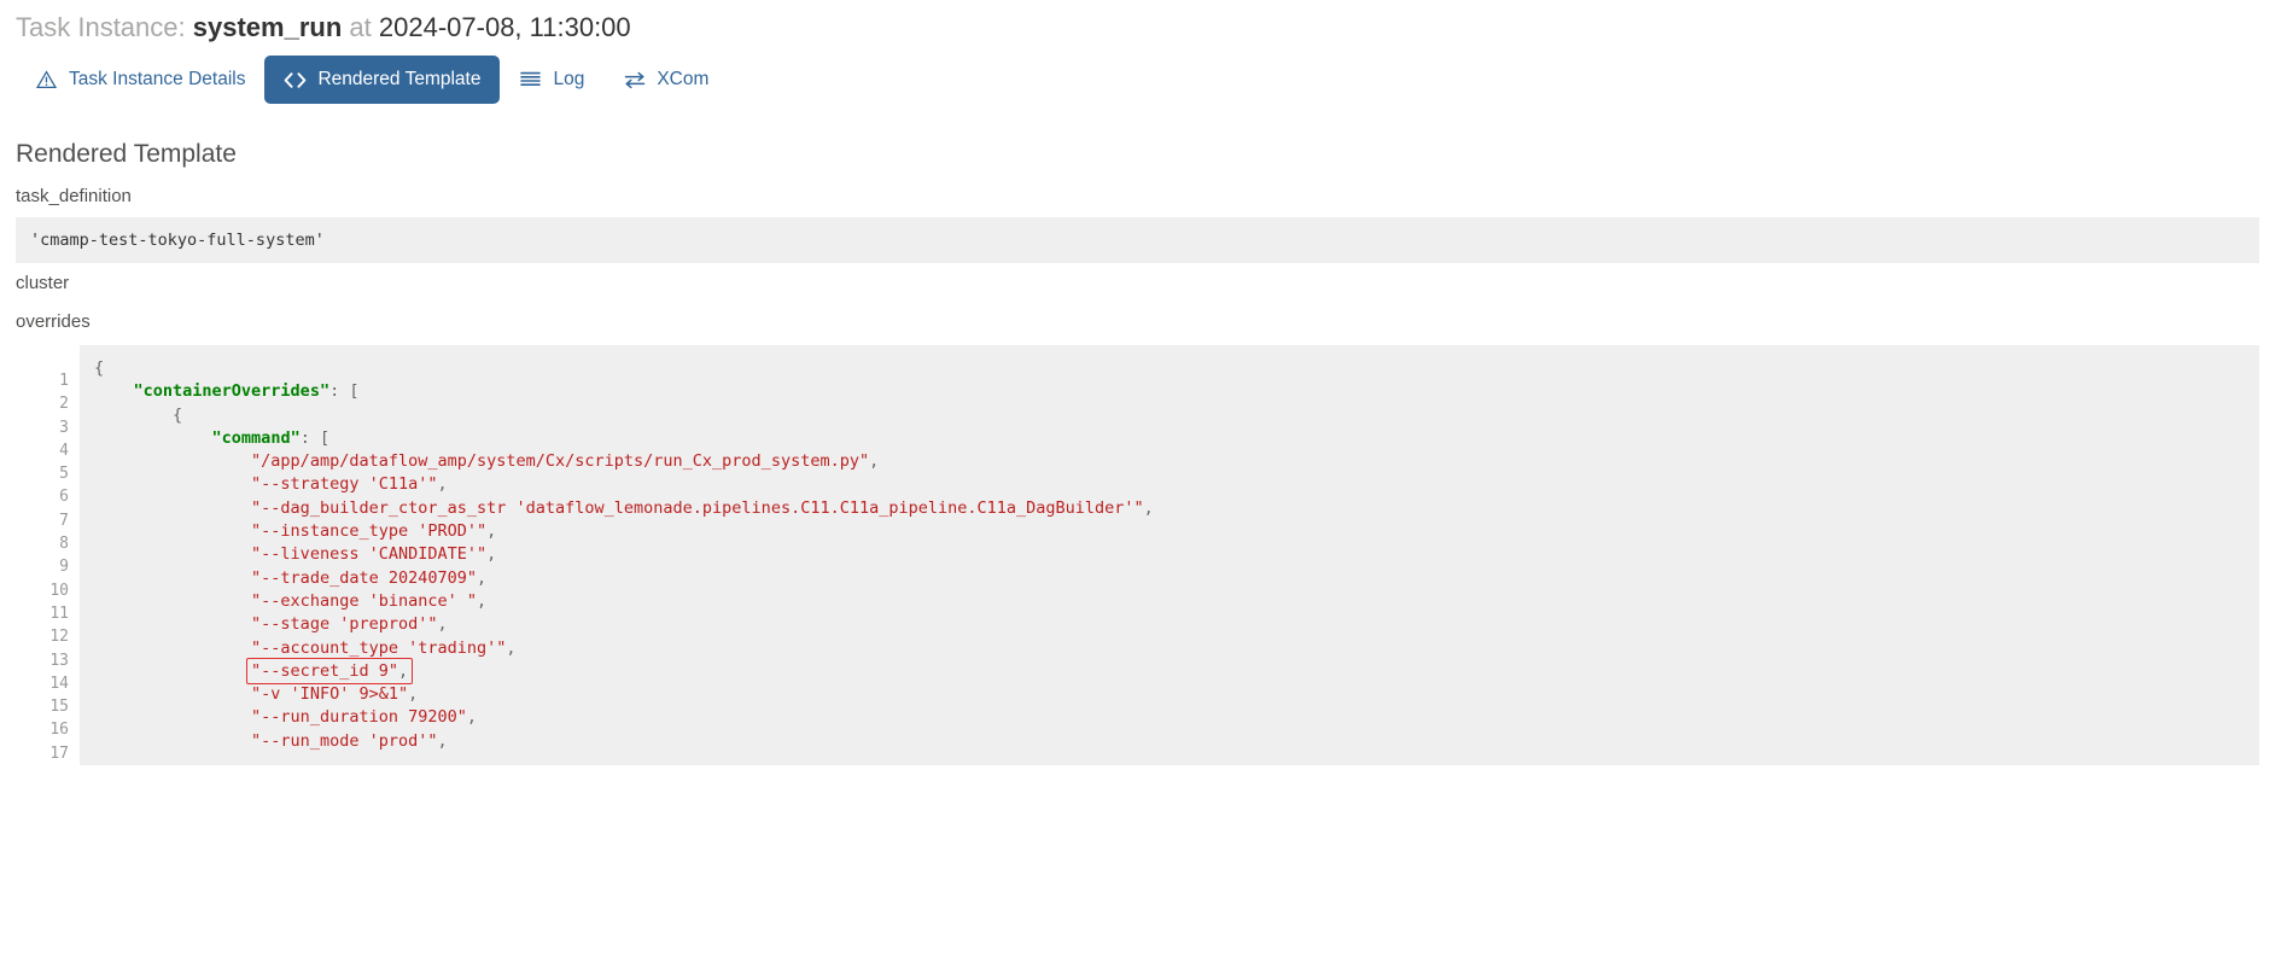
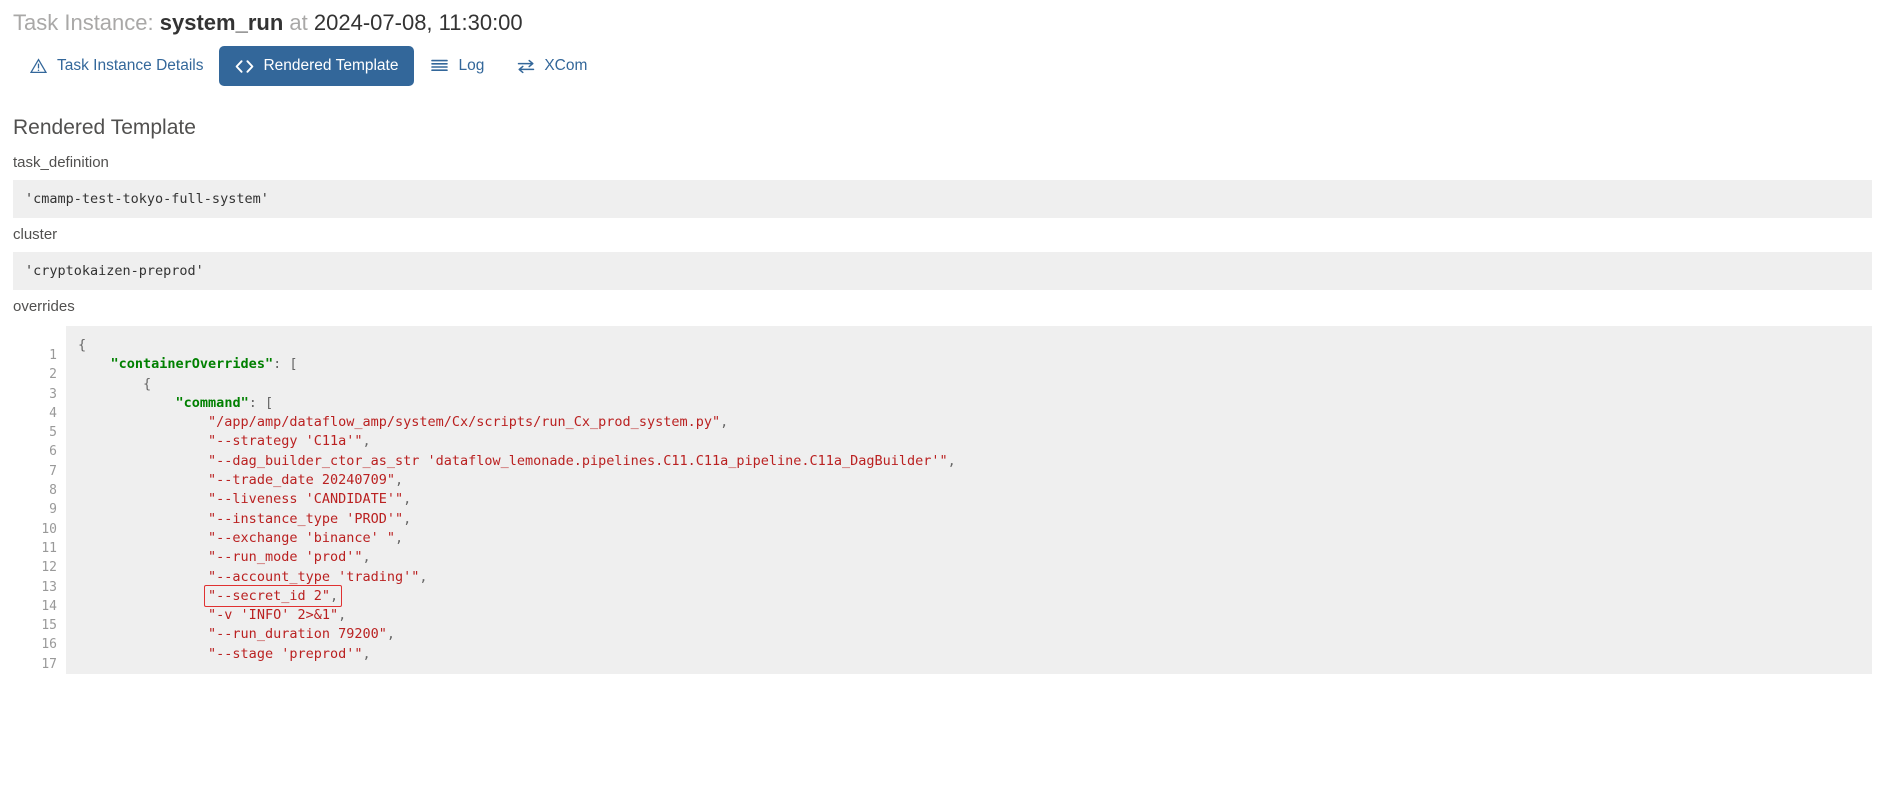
  Task Instance: system_run at 2024-07-08, 11:30:00
  Task Instance Details
  Rendered Template
  Log
  XCom
  Rendered Template
  task_definition
  'cmamp-test-tokyo-full-system'
  cluster
+ 'cryptokaizen-preprod'
  overrides
  1
  2
  3
  4
  5
  6
  7
  8
  9
  10
  11
  12
  13
  14
  15
  16
  17
  {
  "containerOverrides": [
  {
  "command": [
  "/app/amp/dataflow_amp/system/Cx/scripts/run_Cx_prod_system.py",
  "--strategy 'C11a'",
  "--dag_builder_ctor_as_str 'dataflow_lemonade.pipelines.C11.C11a_pipeline.C11a_DagBuilder'",
- "--instance_type 'PROD'",
+ "--trade_date 20240709",
  "--liveness 'CANDIDATE'",
- "--trade_date 20240709",
+ "--instance_type 'PROD'",
  "--exchange 'binance' ",
- "--stage 'preprod'",
+ "--run_mode 'prod'",
  "--account_type 'trading'",
- "--secret_id 9",
+ "--secret_id 2",
- "-v 'INFO' 9>&1",
+ "-v 'INFO' 2>&1",
  "--run_duration 79200",
- "--run_mode 'prod'",
+ "--stage 'preprod'",
